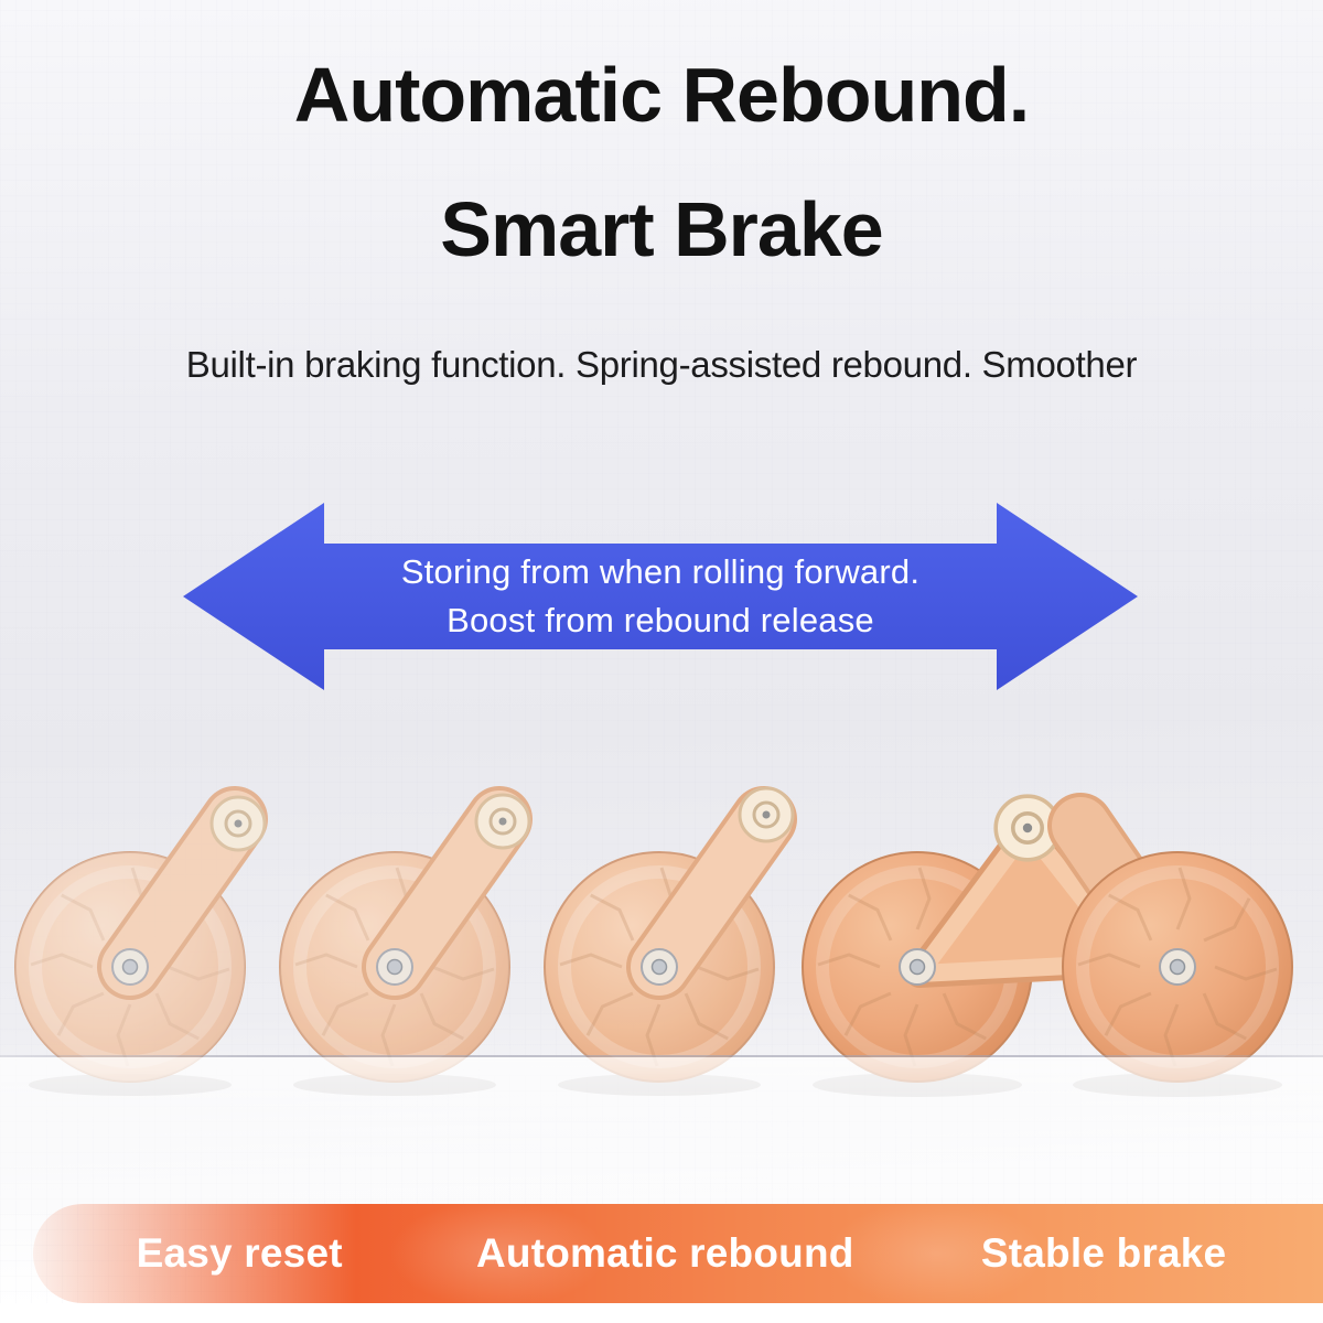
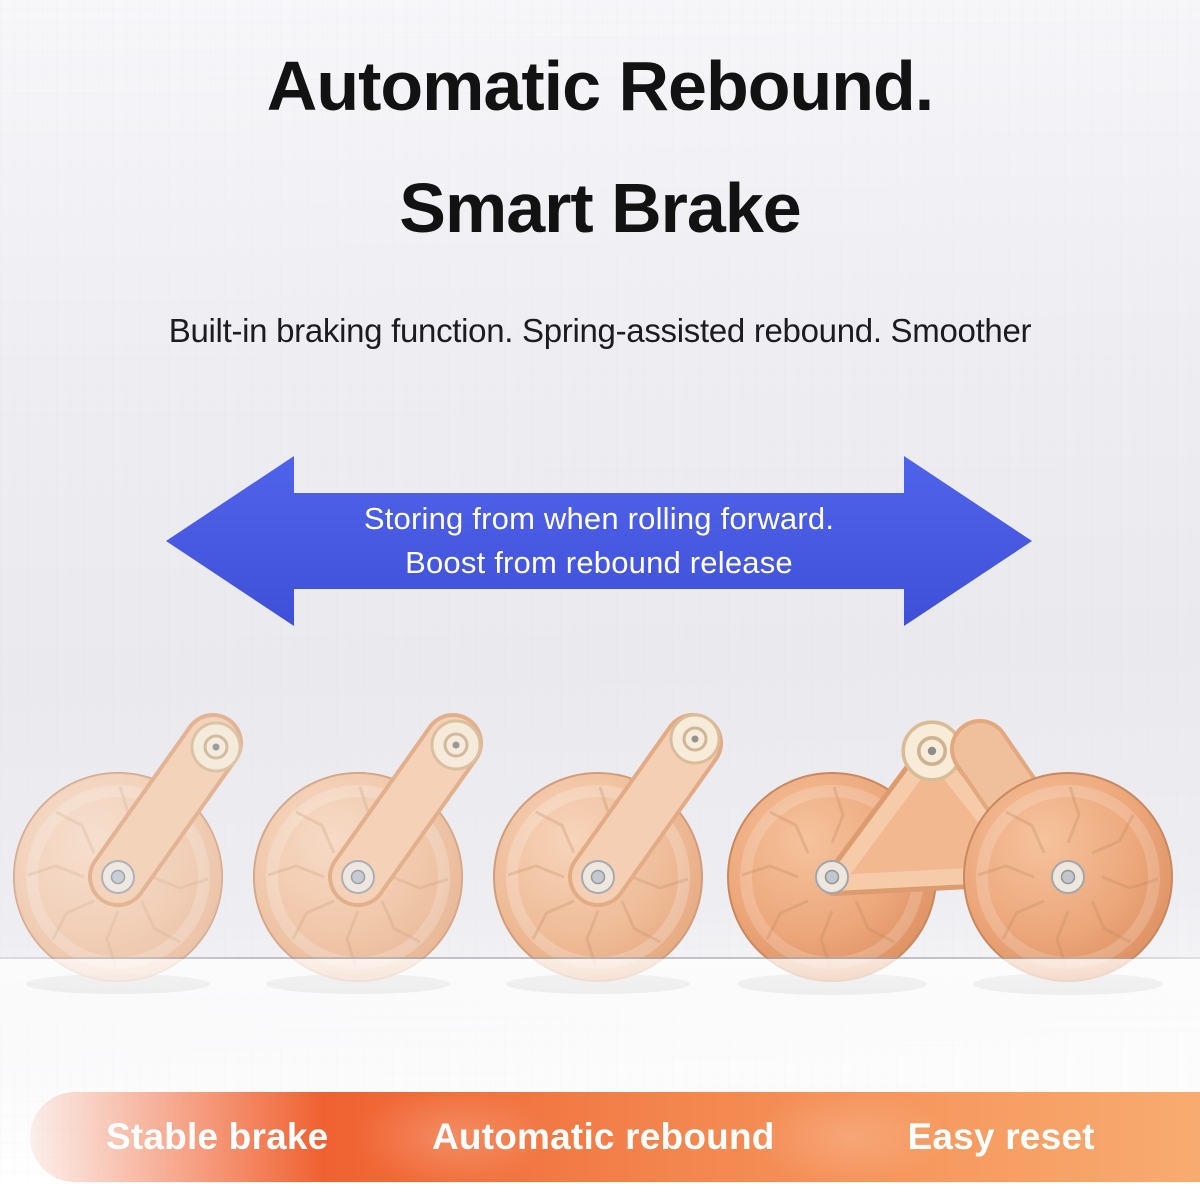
  Automatic Rebound.
  Smart Brake
  Built-in braking function. Spring-assisted rebound. Smoother
  Storing from when rolling forward.
  Boost from rebound release
- Easy reset
+ Stable brake
  Automatic rebound
- Stable brake
+ Easy reset
